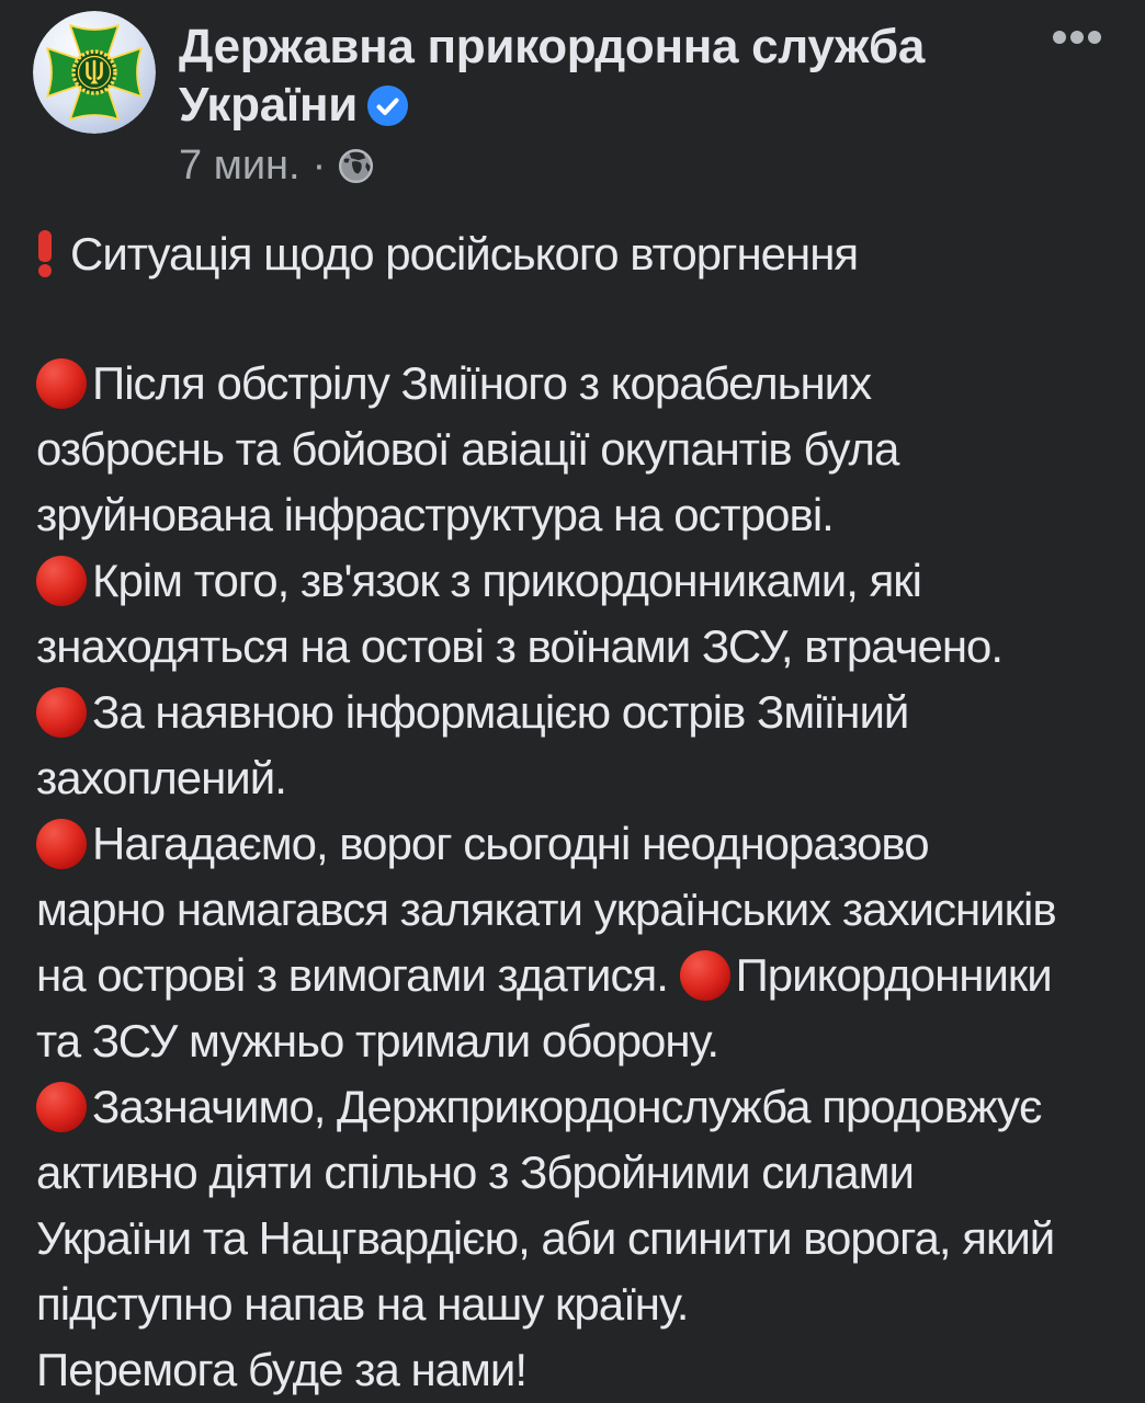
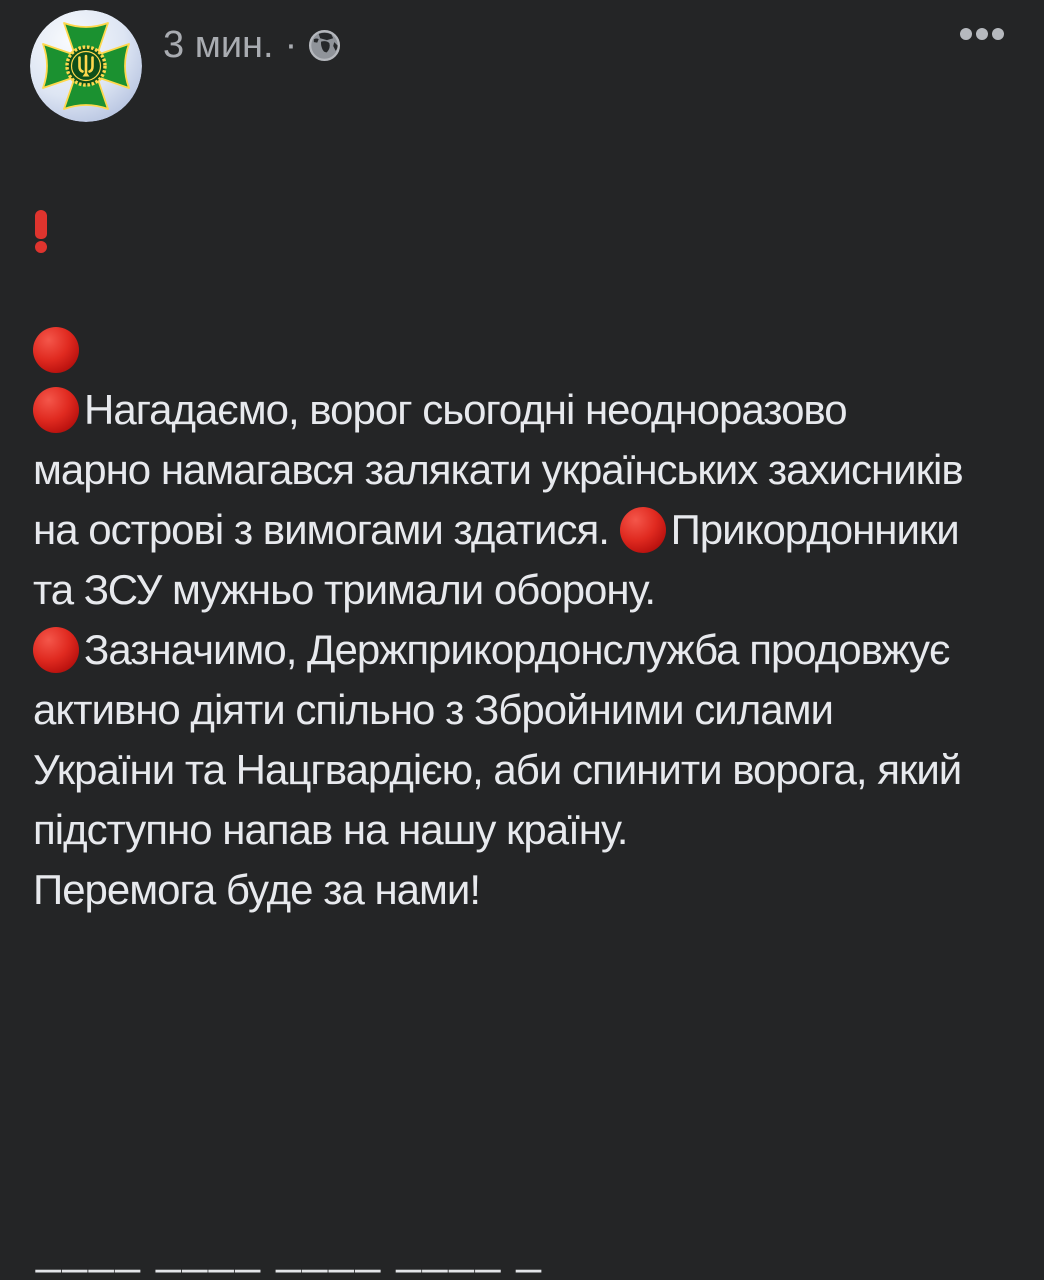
- Державна прикордонна служба
- України
- 7 мин.
+ 3 мин.
  ·
- Ситуація щодо російського вторгнення
- Після обстрілу Зміїного з корабельних
- озброєнь та бойової авіації окупантів була
- зруйнована інфраструктура на острові.
- Крім того, зв'язок з прикордонниками, які
- знаходяться на остові з воїнами ЗСУ, втрачено.
- За наявною інформацією острів Зміїний
- захоплений.
  Нагадаємо, ворог сьогодні неодноразово
  марно намагався залякати українських захисників
  на острові з вимогами здатися. Прикордонники
  та ЗСУ мужньо тримали оборону.
  Зазначимо, Держприкордонслужба продовжує
  активно діяти спільно з Збройними силами
  України та Нацгвардією, аби спинити ворога, який
  підступно напав на нашу країну.
  Перемога буде за нами!
+ ____ ____ ____ ____ _
